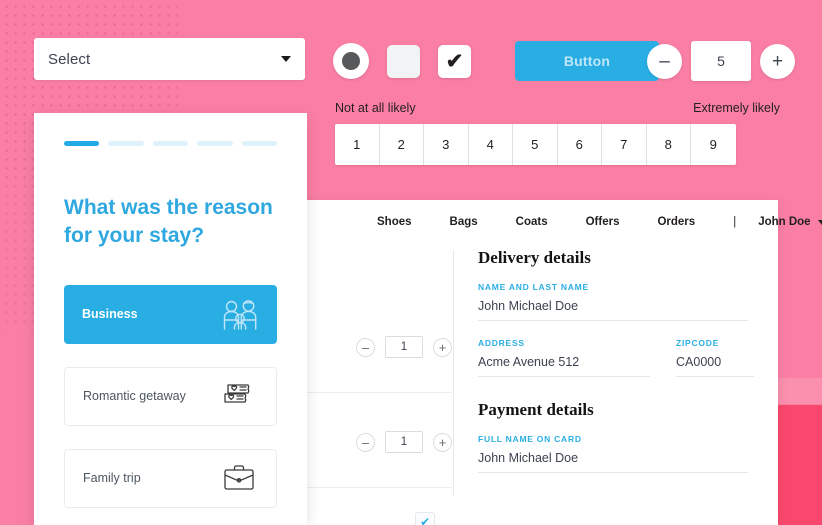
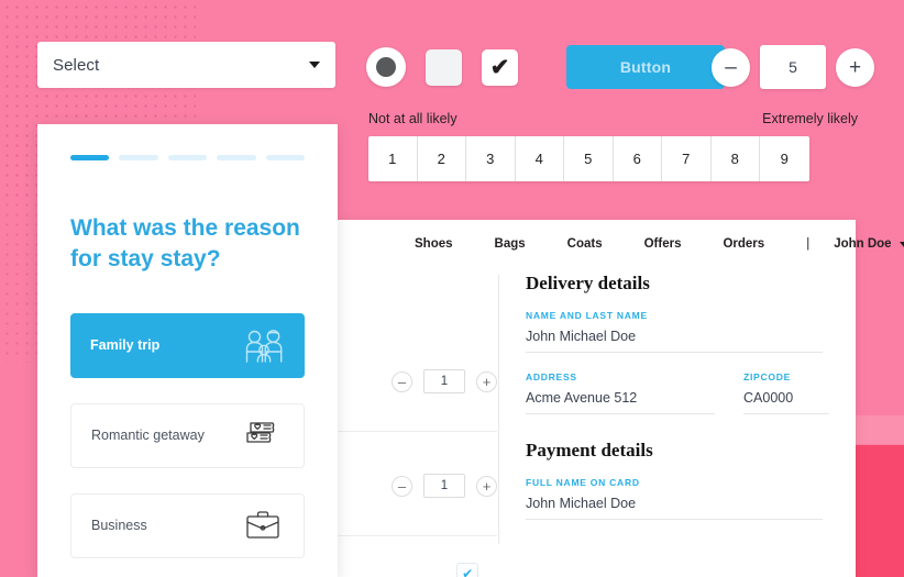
  Shoes
  Bags
  Coats
  Offers
  Orders
  |
  John Doe
  –
  1
  +
  –
  1
  +
  ✔
  Delivery details
  NAME AND LAST NAME
  John Michael Doe
  ADDRESS
  Acme Avenue 512
  ZIPCODE
  CA0000
  Payment details
  FULL NAME ON CARD
  John Michael Doe
  Select
  ✔
  Button
  –
  5
  +
  Not at all likely
  Extremely likely
  1
  2
  3
  4
  5
  6
  7
  8
  9
- What was the reason for your stay?
+ What was the reason for stay stay?
- Business
+ Family trip
  Romantic getaway
- Family trip
+ Business
